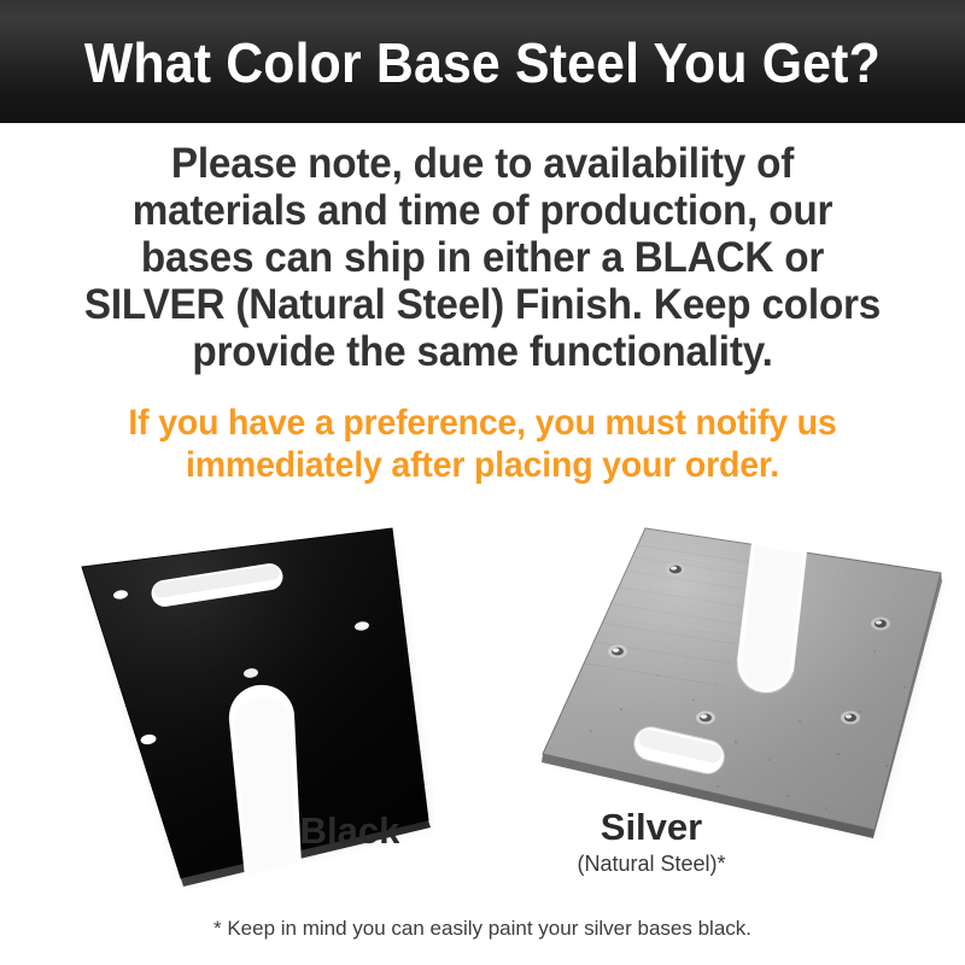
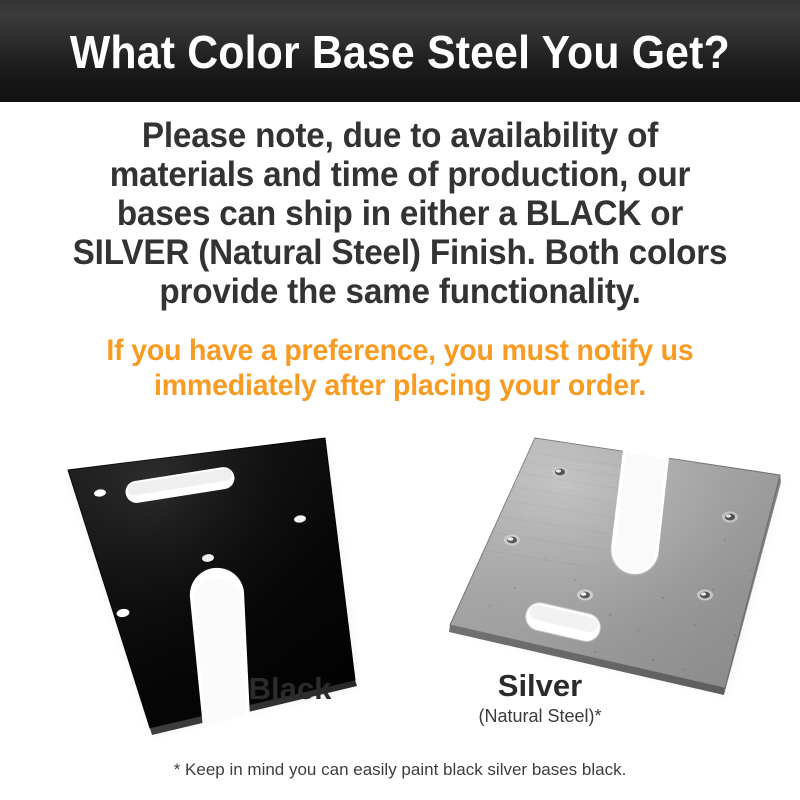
  What Color Base Steel You Get?
- Please note, due to availability of materials and time of production, our bases can ship in either a BLACK or SILVER (Natural Steel) Finish. Keep colors provide the same functionality.
+ Please note, due to availability of materials and time of production, our bases can ship in either a BLACK or SILVER (Natural Steel) Finish. Both colors provide the same functionality.
  If you have a preference, you must notify us immediately after placing your order.
  Black
  Silver
  (Natural Steel)*
- * Keep in mind you can easily paint your silver bases black.
+ * Keep in mind you can easily paint black silver bases black.
